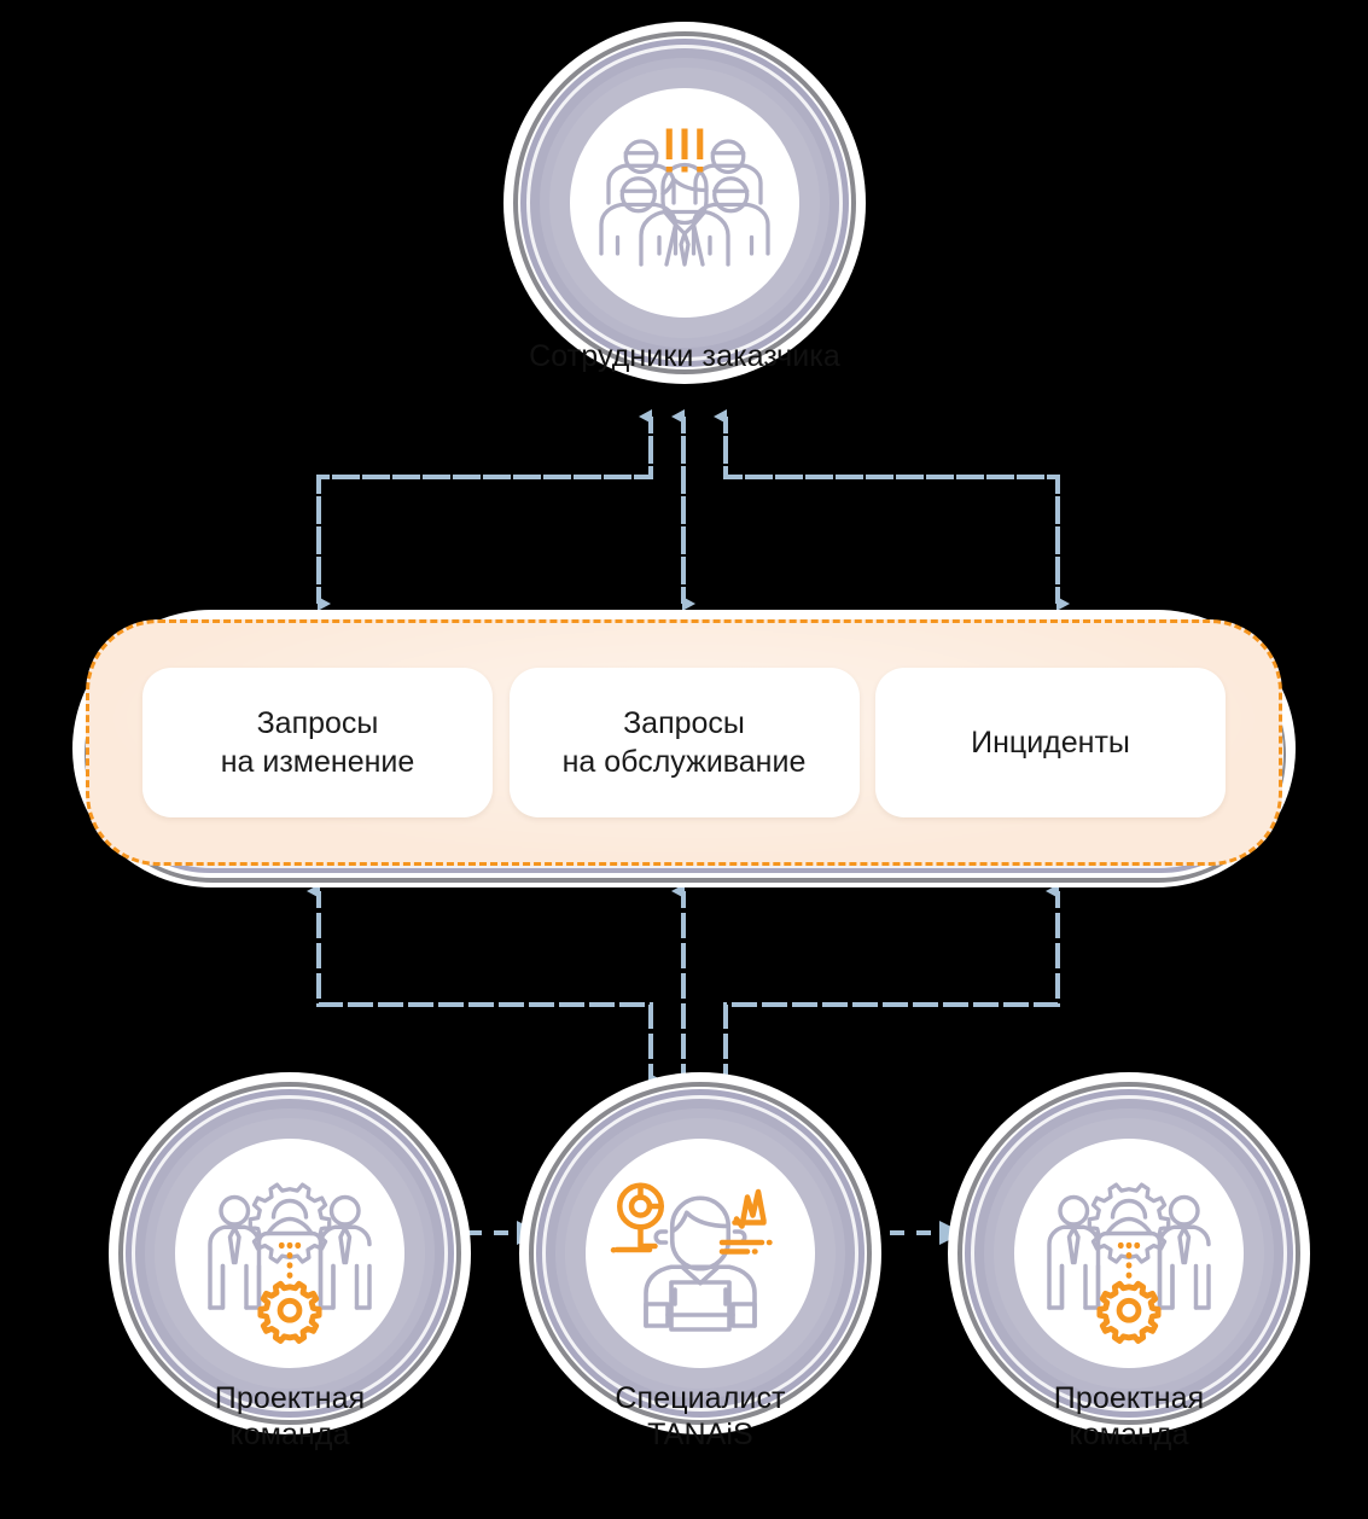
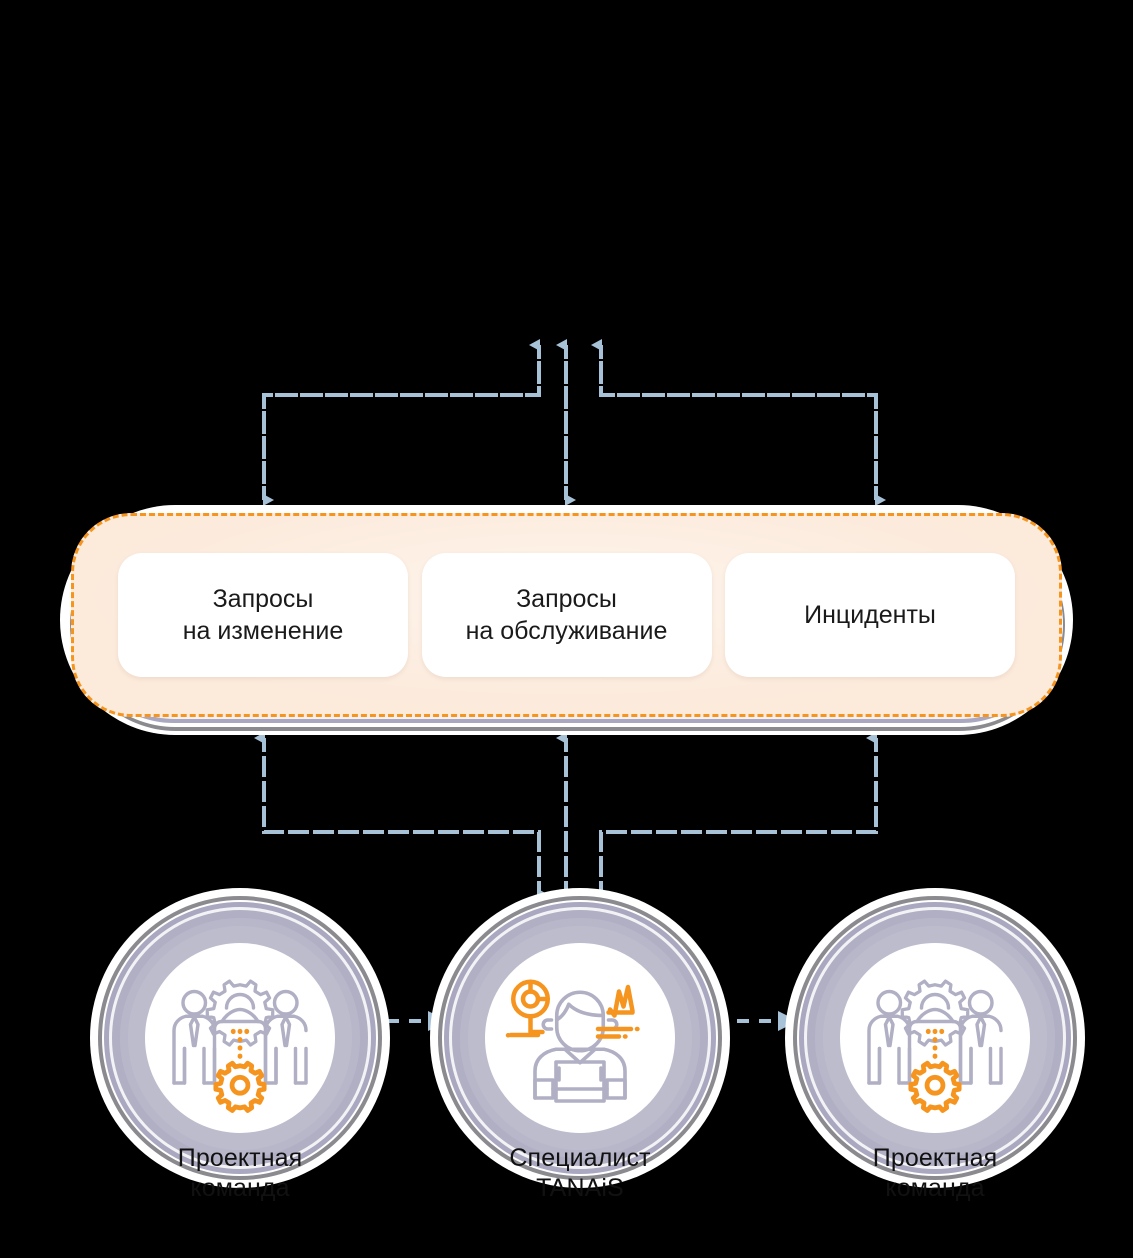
- Сотрудники заказчика
  Запросы
  на изменение
  Запросы
  на обслуживание
  Инциденты
  Проектная
  команда
  Специалист
  TANAiS
  Проектная
  команда
